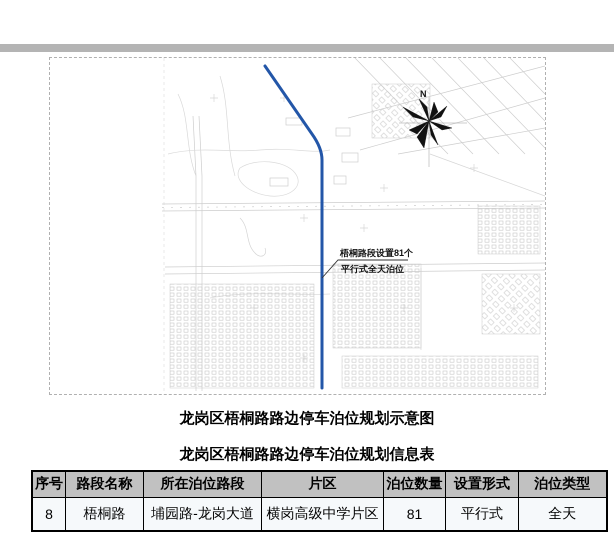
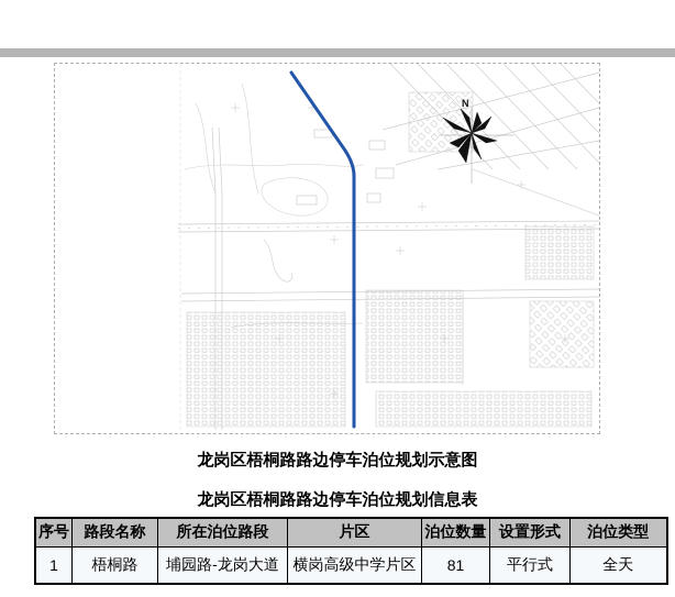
- 梧桐路段设置81个
- 平行式全天泊位
  N
  龙岗区梧桐路路边停车泊位规划示意图
  龙岗区梧桐路路边停车泊位规划信息表
  序号	路段名称	所在泊位路段	片区	泊位数量	设置形式	泊位类型
- 8	梧桐路	埔园路-龙岗大道	横岗高级中学片区	81	平行式	全天
+ 1	梧桐路	埔园路-龙岗大道	横岗高级中学片区	81	平行式	全天
